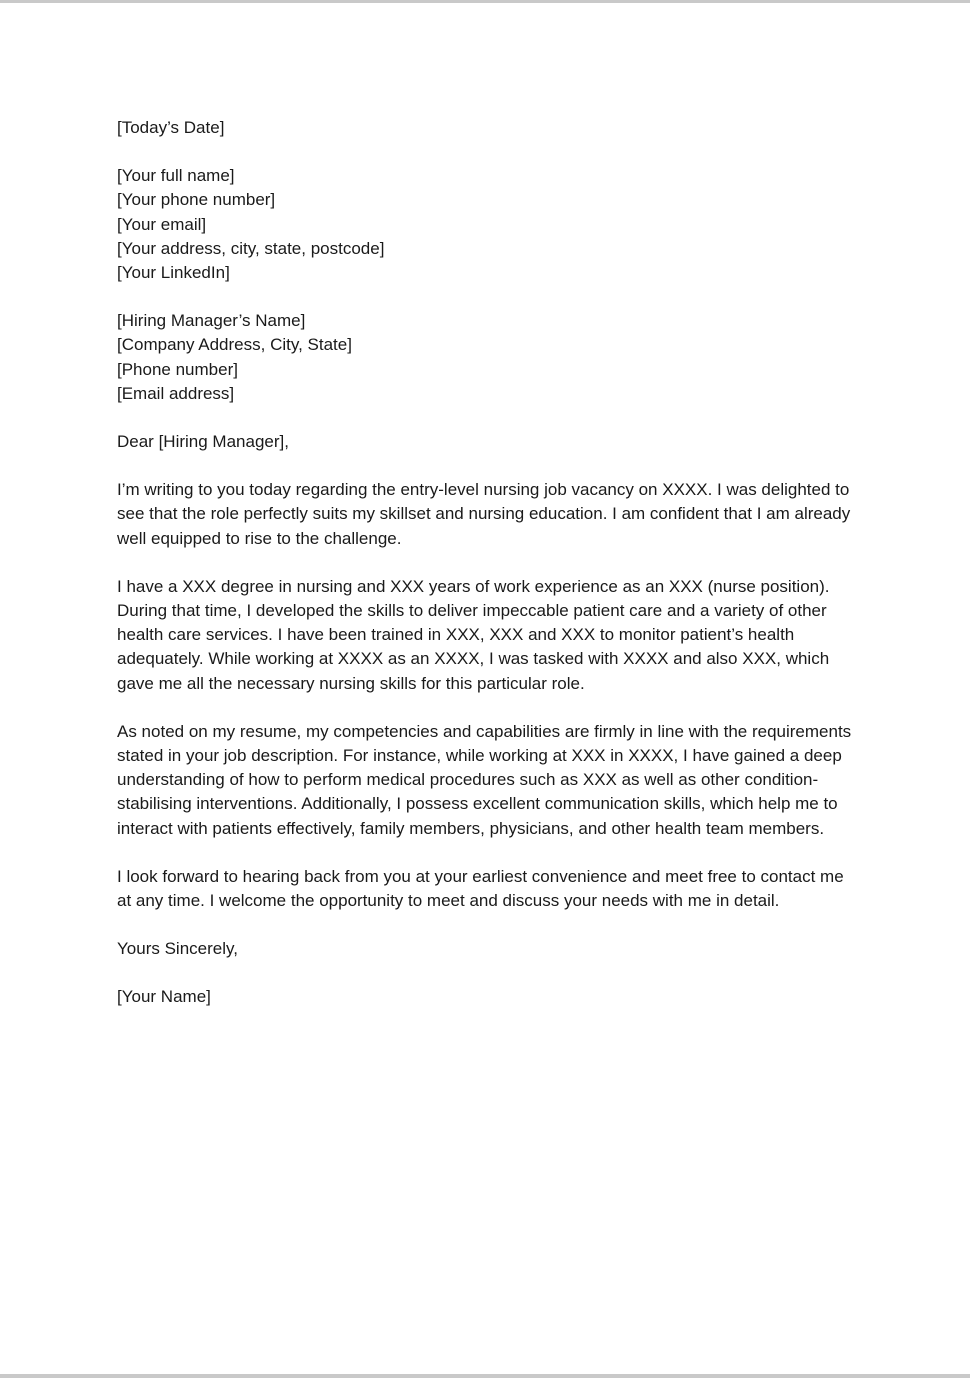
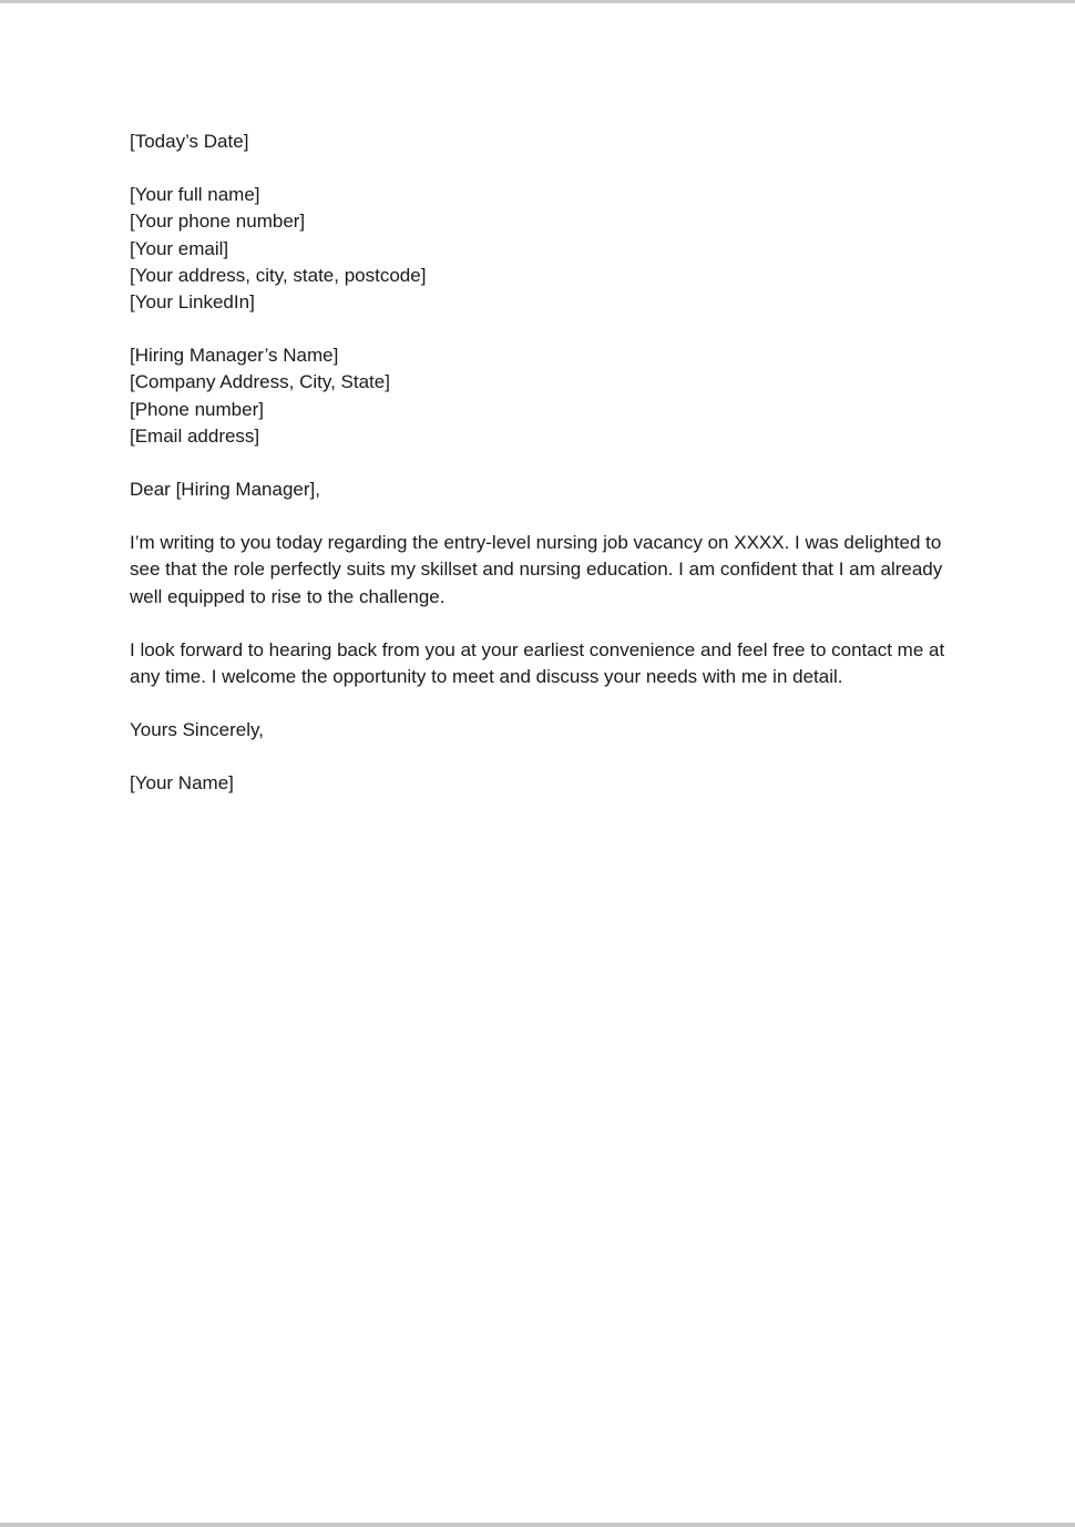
  [Today’s Date]
  [Your full name]
  [Your phone number]
  [Your email]
  [Your address, city, state, postcode]
  [Your LinkedIn]
  [Hiring Manager’s Name]
  [Company Address, City, State]
  [Phone number]
  [Email address]
  Dear [Hiring Manager],
  I’m writing to you today regarding the entry-level nursing job vacancy on XXXX. I was delighted to see that the role perfectly suits my skillset and nursing education. I am confident that I am already well equipped to rise to the challenge.
- I have a XXX degree in nursing and XXX years of work experience as an XXX (nurse position). During that time, I developed the skills to deliver impeccable patient care and a variety of other health care services. I have been trained in XXX, XXX and XXX to monitor patient’s health adequately. While working at XXXX as an XXXX, I was tasked with XXXX and also XXX, which gave me all the necessary nursing skills for this particular role.
- As noted on my resume, my competencies and capabilities are firmly in line with the requirements stated in your job description. For instance, while working at XXX in XXXX, I have gained a deep understanding of how to perform medical procedures such as XXX as well as other condition-stabilising interventions. Additionally, I possess excellent communication skills, which help me to interact with patients effectively, family members, physicians, and other health team members.
- I look forward to hearing back from you at your earliest convenience and meet free to contact me at any time. I welcome the opportunity to meet and discuss your needs with me in detail.
+ I look forward to hearing back from you at your earliest convenience and feel free to contact me at any time. I welcome the opportunity to meet and discuss your needs with me in detail.
  Yours Sincerely,
  [Your Name]
